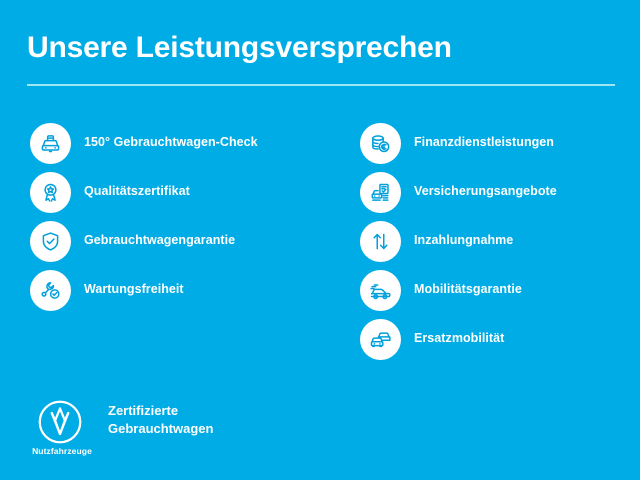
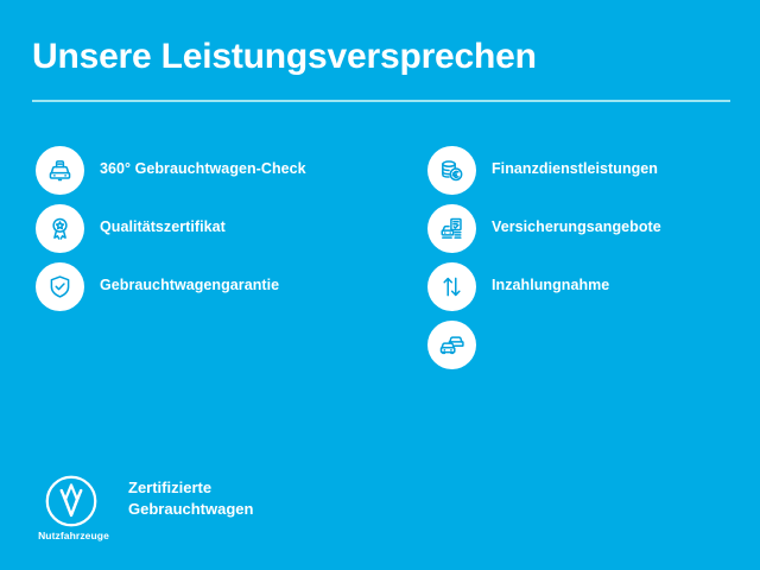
  Unsere Leistungsversprechen
- 150° Gebrauchtwagen-Check
+ 360° Gebrauchtwagen-Check
  Qualitätszertifikat
  Gebrauchtwagengarantie
- Wartungsfreiheit
  Finanzdienstleistungen
  Versicherungsangebote
  Inzahlungnahme
- Mobilitätsgarantie
- Ersatzmobilität
  Nutzfahrzeuge
  Zertifizierte
  Gebrauchtwagen
